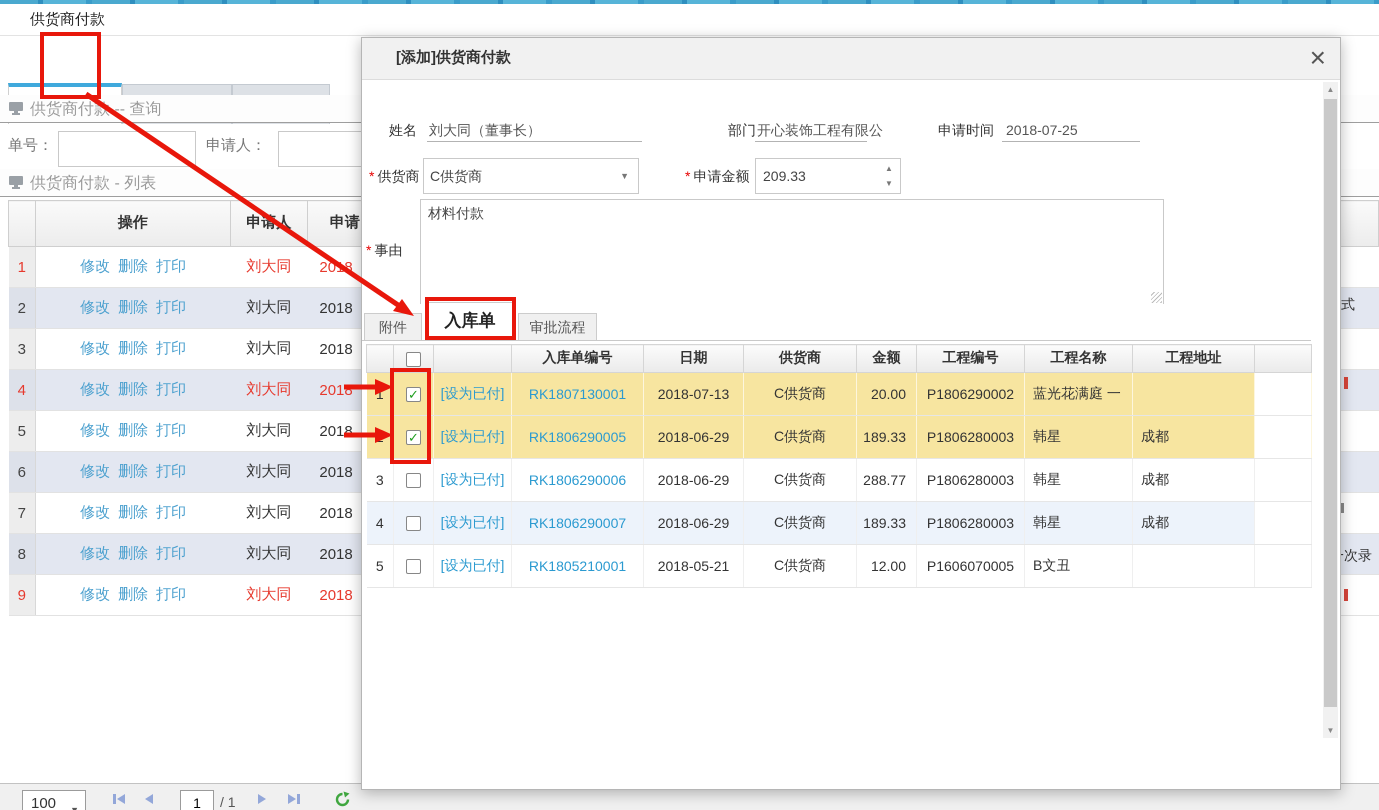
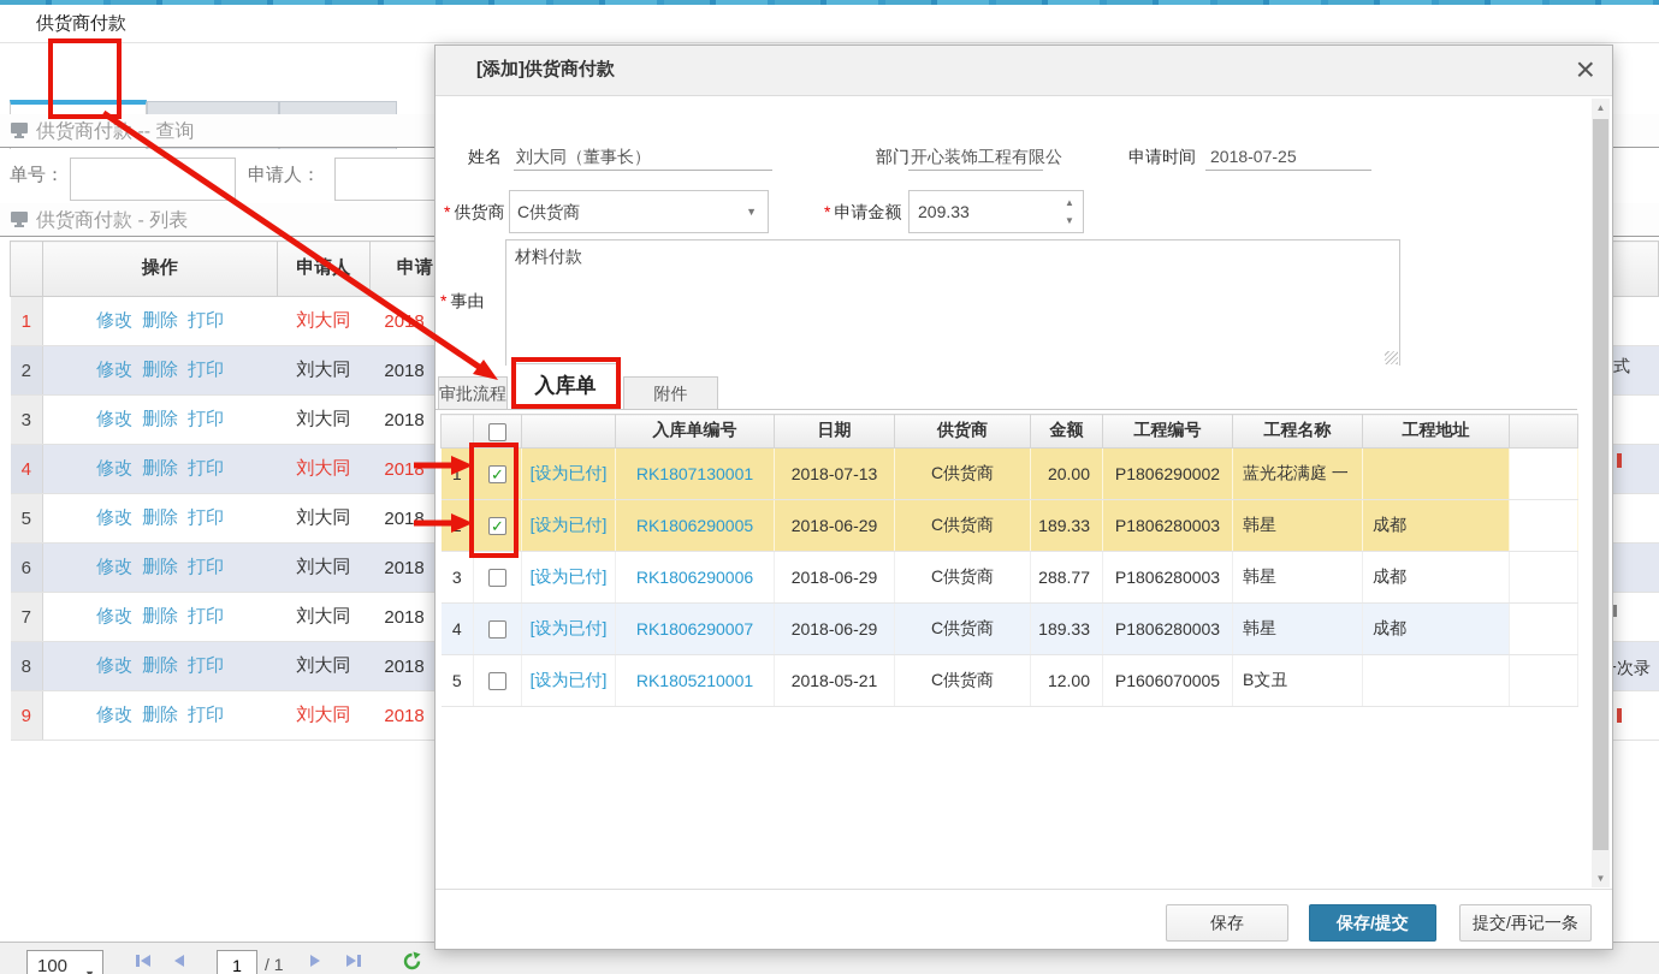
  供货商付款
  供货商付款 -- 查询
  单号：
  申请人：
  供货商付款 - 列表
  	操作	申请人	申请
  1	修改 删除 打印	刘大同	208
  2	修改 删除 打印	刘大同	2018
  3	修改 删除 打印	刘大同	2018
  4	修改 删除 打印	刘大同	2018
  5	修改 删除 打印	刘大同	2018
  6	修改 删除 打印	刘大同	2018
  7	修改 删除 打印	刘大同	2018
  8	修改 删除 打印	刘大同	2018
  9	修改 删除 打印	刘大同	2018
  式
  100
  1
  / 1
  [添加]供货商付款
  ×
  姓名
  刘大同（董事长）
  部门
  开心装饰工程有限公
  申请时间
  2018-07-25
  * 供货商
  C供货商
  ▼
  * 申请金额
  209.33
  ▲
  ▼
  * 事由
  材料付款
- 附件
+ 审批流程
  入库单
- 审批流程
+ 附件
  			入库单编号	日期	供货商	金额	工程编号	工程名称	工程地址
  1	✓	[设为已付]	RK1807130001	2018-07-13	C供货商	20.00	P1806290002	蓝光花满庭 一
  	✓	[设为已付]	RK1806290005	2018-06-29	C供货商	189.33	P1806280003	韩星	成都
  3		[设为已付]	RK1806290006	2018-06-29	C供货商	288.77	P1806280003	韩星	成都
  4		[设为已付]	RK1806290007	2018-06-29	C供货商	189.33	P1806280003	韩星	成都
  5		[设为已付]	RK1805210001	2018-05-21	C供货商	12.00	P1606070005	B文丑
  ▲
  ▼
+ 保存
+ 保存/提交
+ 提交/再记一条
